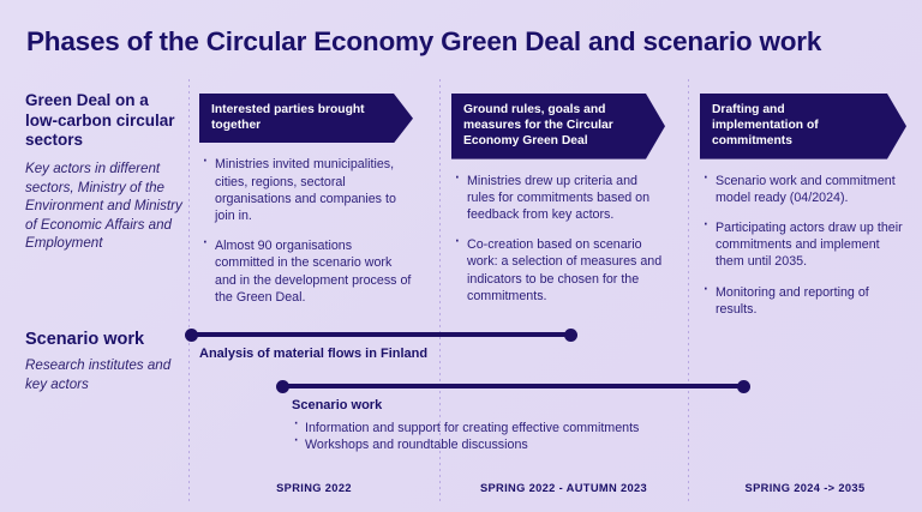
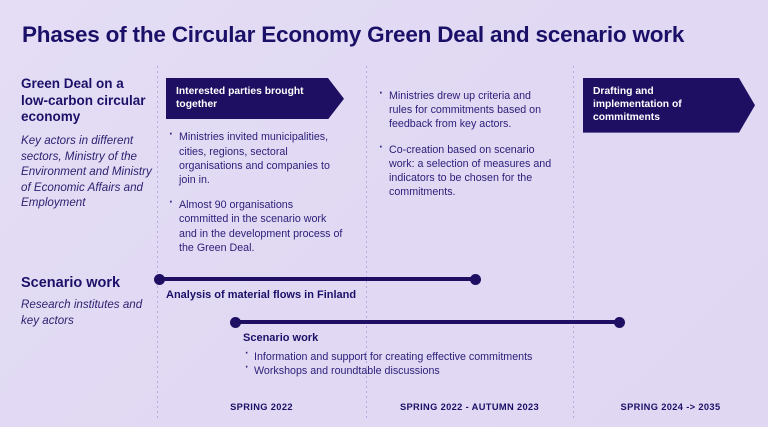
  Phases of the Circular Economy Green Deal and scenario work
- Green Deal on a low-carbon circular sectors
+ Green Deal on a low-carbon circular economy
  Key actors in different sectors, Ministry of the Environment and Ministry of Economic Affairs and Employment
  Scenario work
  Research institutes and key actors
  Interested parties brought together
  Ministries invited municipalities, cities, regions, sectoral organisations and companies to join in.
  Almost 90 organisations committed in the scenario work and in the development process of the Green Deal.
- Ground rules, goals and measures for the Circular Economy Green Deal
  Ministries drew up criteria and rules for commitments based on feedback from key actors.
  Co-creation based on scenario work: a selection of measures and indicators to be chosen for the commitments.
  Drafting and implementation of commitments
- Scenario work and commitment model ready (04/2024).
- Participating actors draw up their commitments and implement them until 2035.
- Monitoring and reporting of results.
  Analysis of material flows in Finland
  Scenario work
  Information and support for creating effective commitments
  Workshops and roundtable discussions
  SPRING 2022
  SPRING 2022 - AUTUMN 2023
  SPRING 2024 -> 2035
